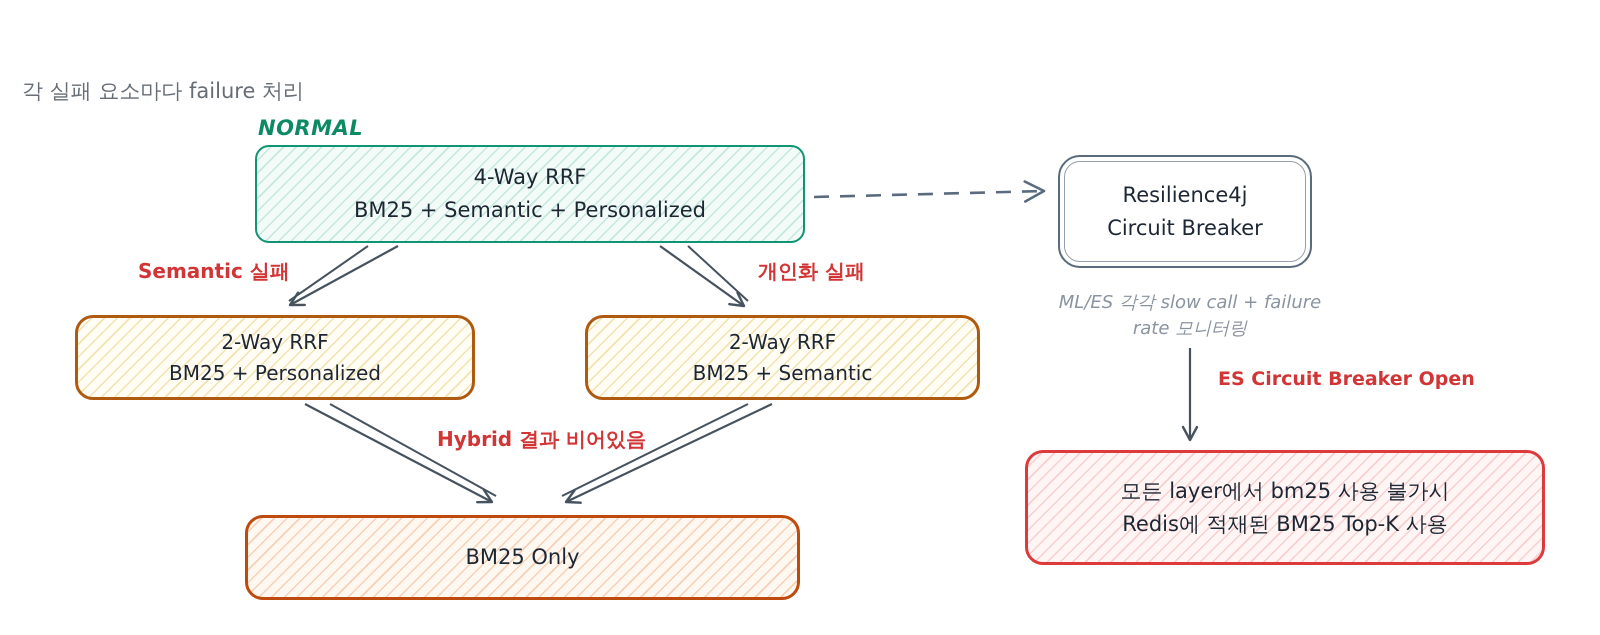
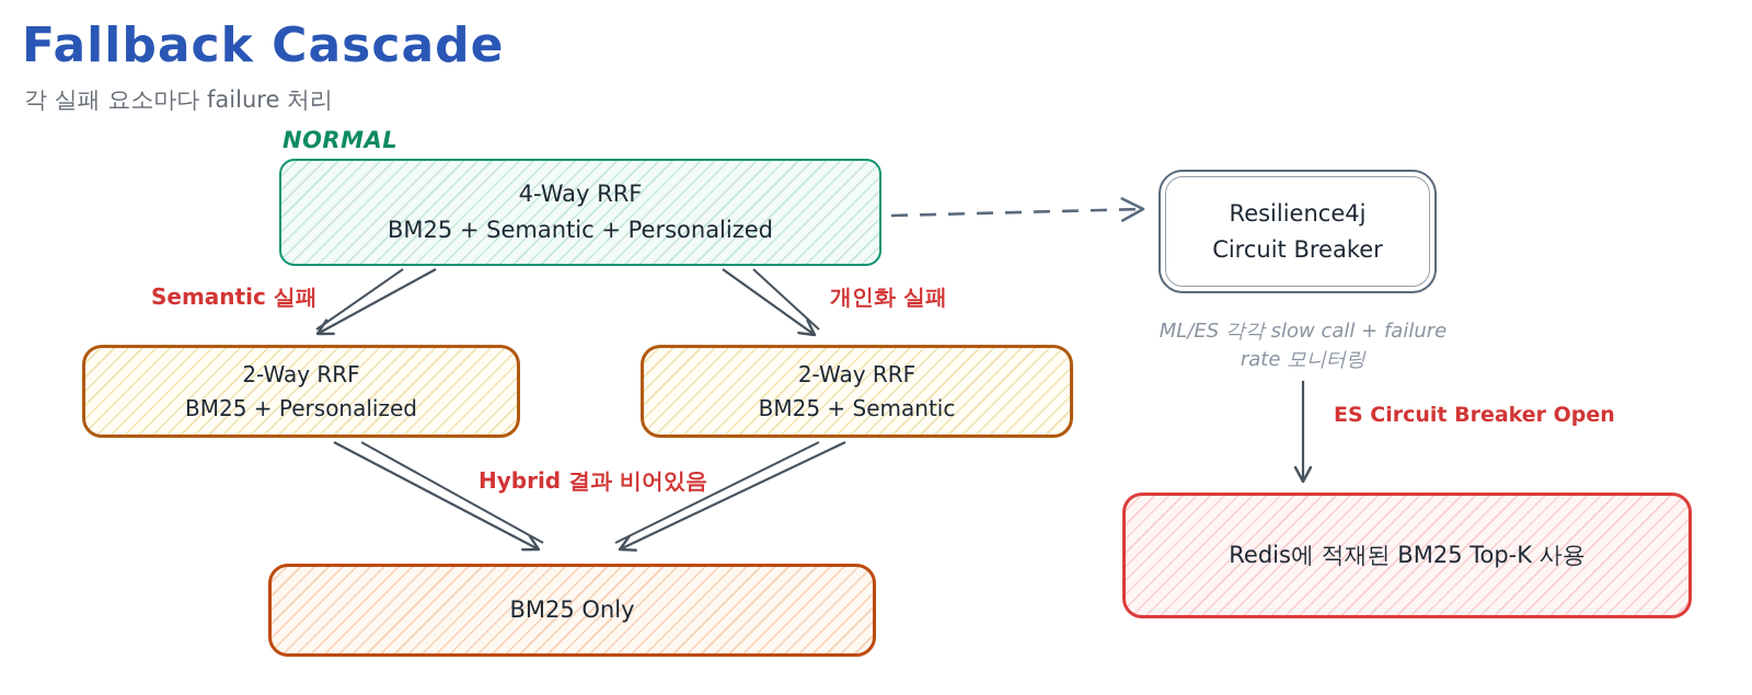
+ Fallback Cascade
  각 실패 요소마다 failure 처리
  NORMAL
  4-Way RRF
  BM25 + Semantic + Personalized
  Resilience4j
  Circuit Breaker
  2-Way RRF
  BM25 + Personalized
  2-Way RRF
  BM25 + Semantic
  BM25 Only
- 모든 layer에서 bm25 사용 불가시
  Redis에 적재된 BM25 Top-K 사용
  Semantic 실패
  개인화 실패
  Hybrid 결과 비어있음
  ES Circuit Breaker Open
  ML/ES 각각 slow call + failure rate 모니터링
